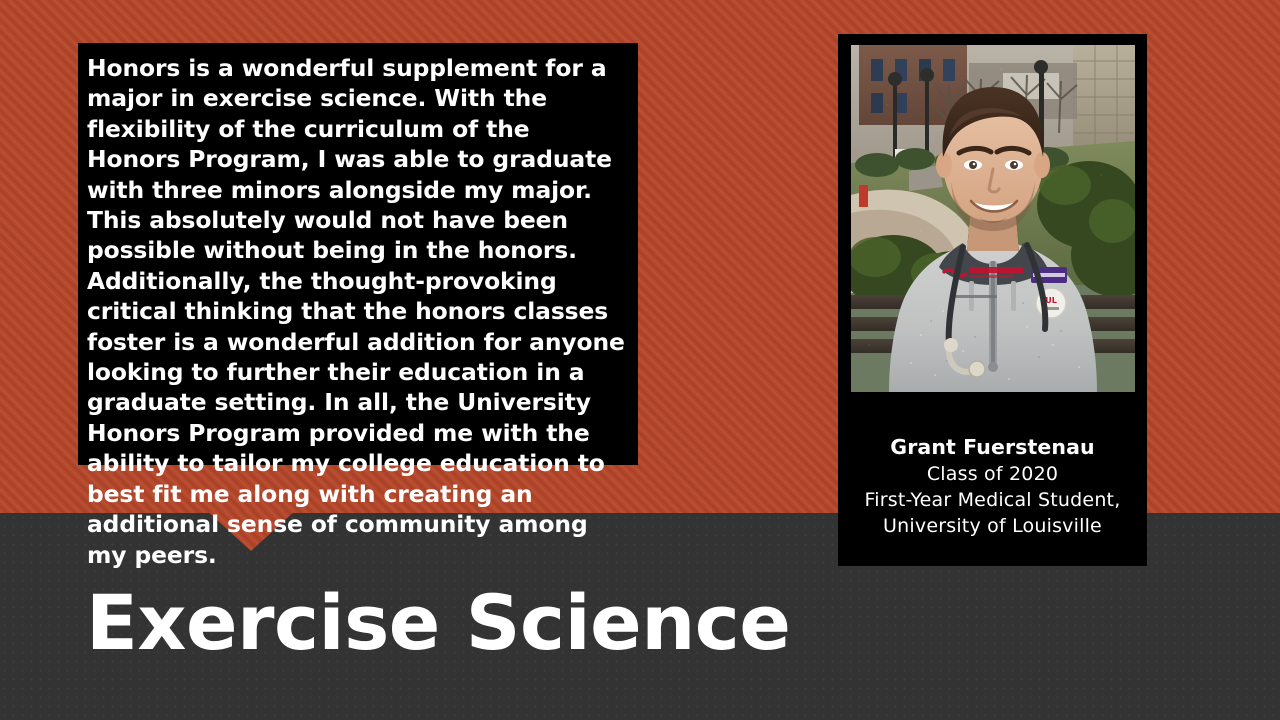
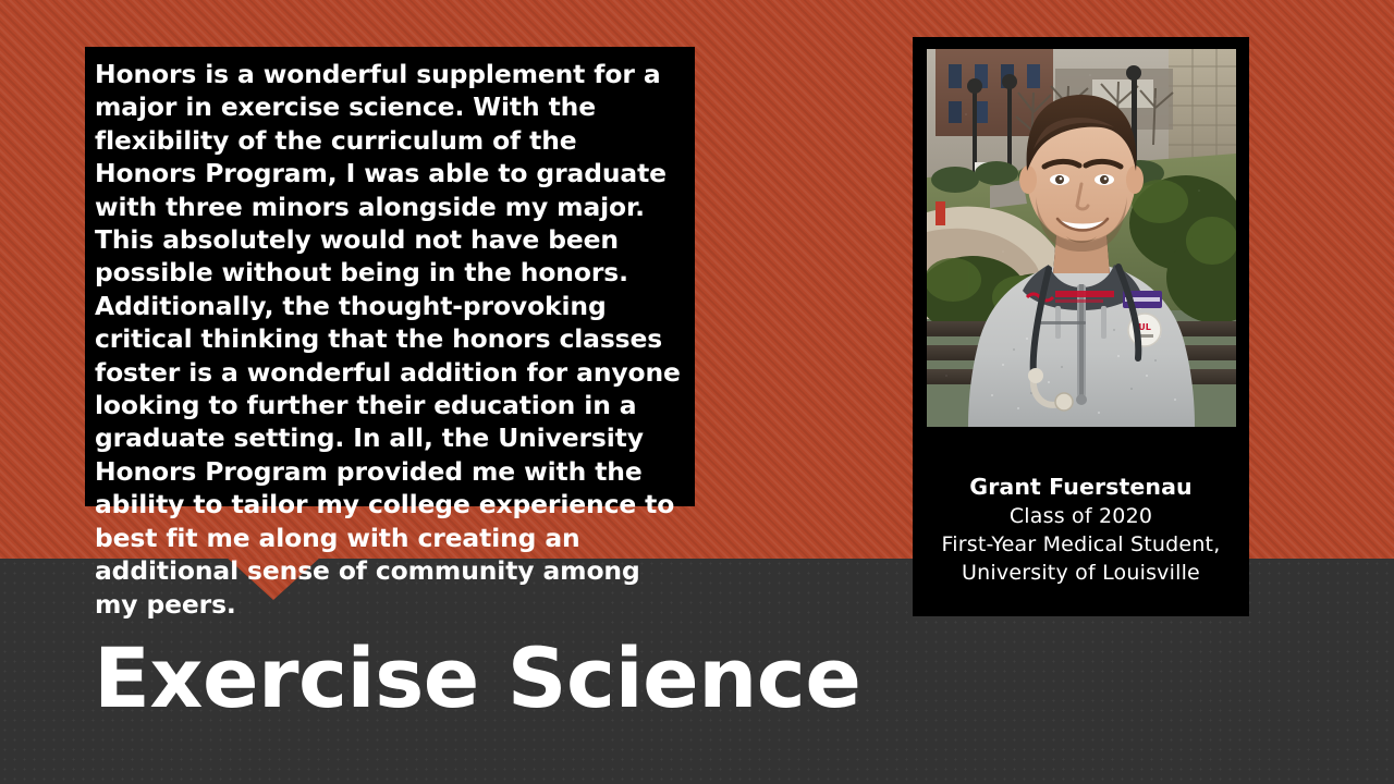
- Honors is a wonderful supplement for a major in exercise science. With the flexibility of the curriculum of the Honors Program, I was able to graduate with three minors alongside my major. This absolutely would not have been possible without being in the honors. Additionally, the thought-provoking critical thinking that the honors classes foster is a wonderful addition for anyone looking to further their education in a graduate setting. In all, the University Honors Program provided me with the ability to tailor my college education to best fit me along with creating an additional sense of community among my peers.
+ Honors is a wonderful supplement for a major in exercise science. With the flexibility of the curriculum of the Honors Program, I was able to graduate with three minors alongside my major. This absolutely would not have been possible without being in the honors. Additionally, the thought-provoking critical thinking that the honors classes foster is a wonderful addition for anyone looking to further their education in a graduate setting. In all, the University Honors Program provided me with the ability to tailor my college experience to best fit me along with creating an additional sense of community among my peers.
  UL
  Grant Fuerstenau
  Class of 2020
  First-Year Medical Student,
  University of Louisville
  Exercise Science
